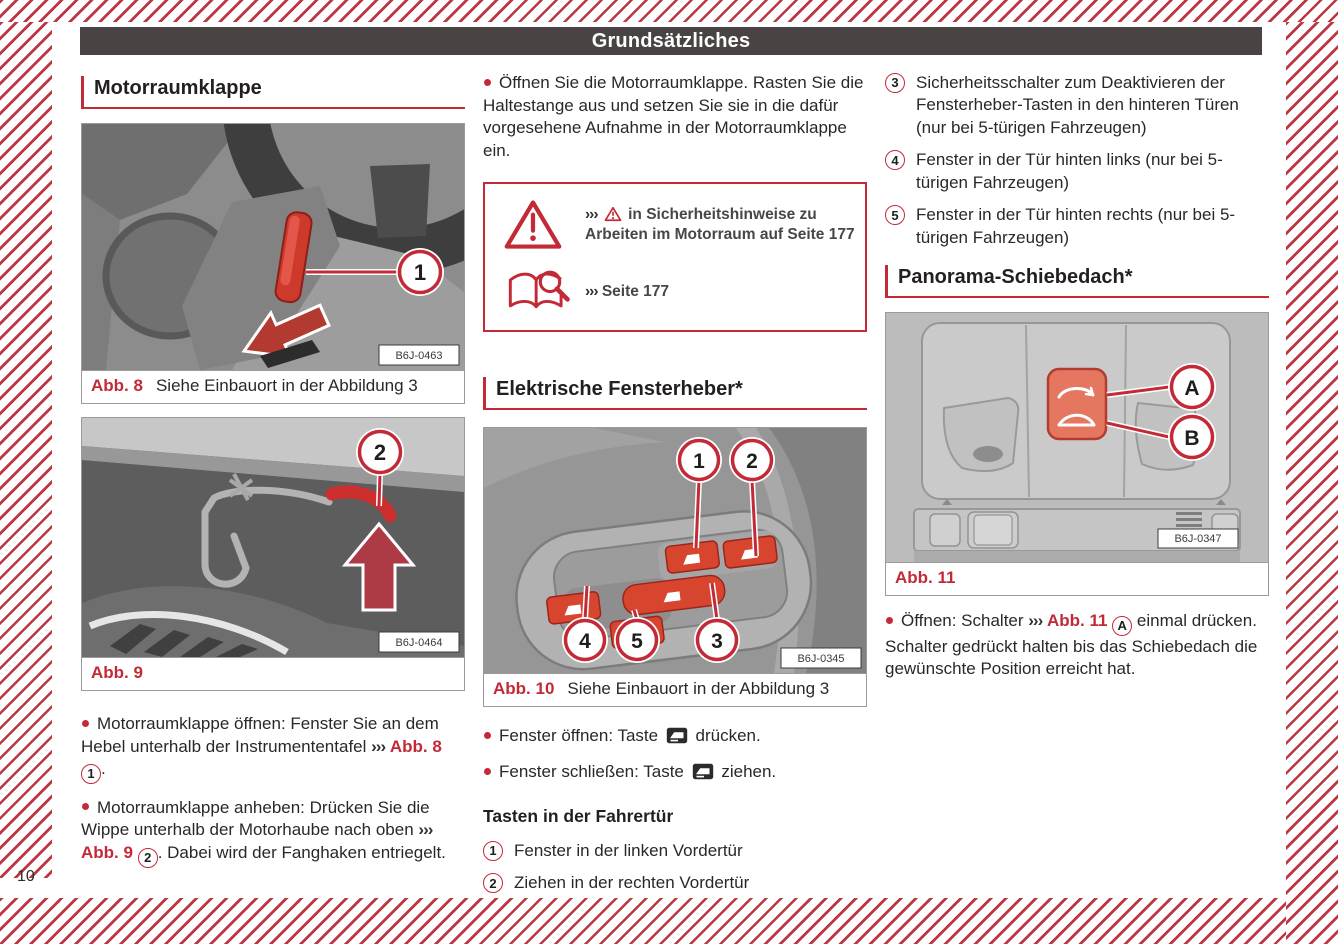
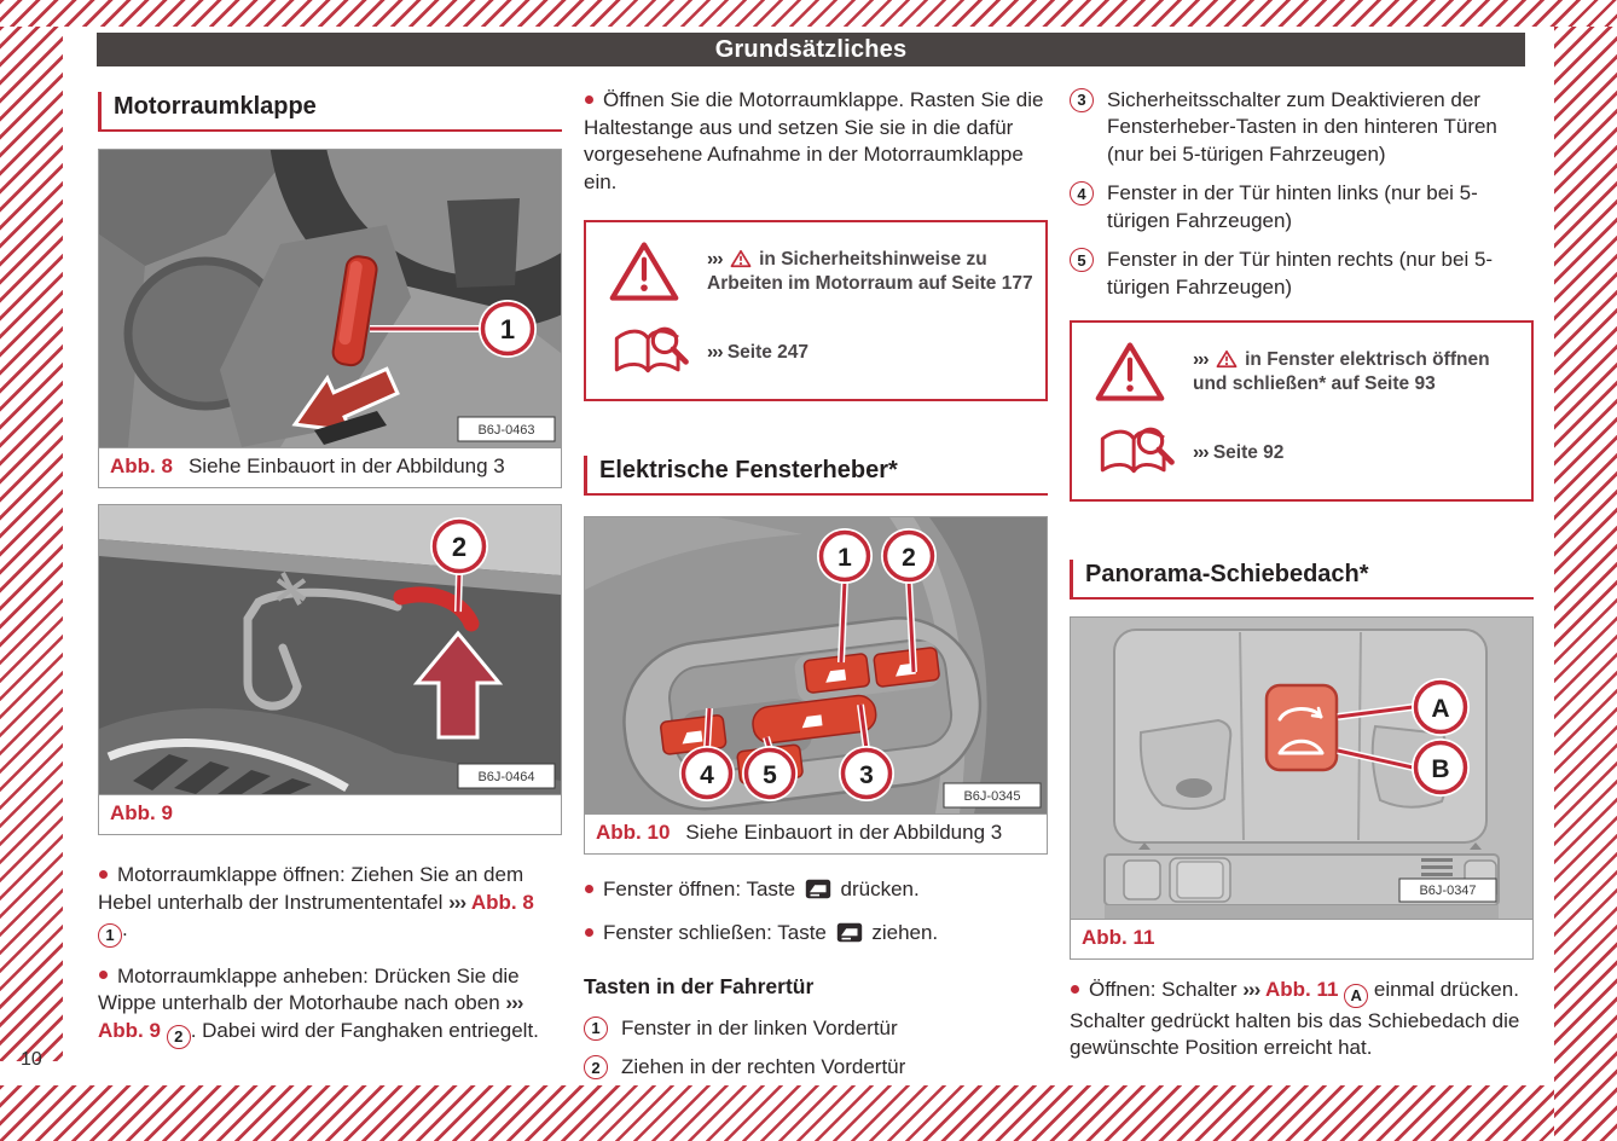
  Grundsätzliches
  Motorraumklappe
  1
  B6J-0463
  Abb. 8
  Siehe Einbauort in der Abbildung 3
  2
  B6J-0464
  Abb. 9
- Motorraumklappe öffnen: Fenster Sie an dem Hebel unterhalb der Instrumententafel ››› Abb. 8 1 .
+ Motorraumklappe öffnen: Ziehen Sie an dem Hebel unterhalb der Instrumententafel ››› Abb. 8 1 .
  Motorraumklappe anheben: Drücken Sie die Wippe unterhalb der Motorhaube nach oben ››› Abb. 9 2 . Dabei wird der Fanghaken entriegelt.
  Öffnen Sie die Motorraumklappe. Rasten Sie die Haltestange aus und setzen Sie sie in die dafür vorgesehene Aufnahme in der Motorraumklappe ein.
  ››› in Sicherheitshinweise zu Arbeiten im Motorraum auf Seite 177
- ››› Seite 177
+ ››› Seite 247
  Elektrische Fensterheber*
  1
  2
  4
  5
  3
  B6J-0345
  Abb. 10
  Siehe Einbauort in der Abbildung 3
  Fenster öffnen: Taste drücken.
  Fenster schließen: Taste ziehen.
  Tasten in der Fahrertür
  1
  Fenster in der linken Vordertür
  2
  Ziehen in der rechten Vordertür
  3
  Sicherheitsschalter zum Deaktivieren der Fensterheber-Tasten in den hinteren Türen (nur bei 5-türigen Fahrzeugen)
  4
  Fenster in der Tür hinten links (nur bei 5-türigen Fahrzeugen)
  5
  Fenster in der Tür hinten rechts (nur bei 5-türigen Fahrzeugen)
+ ››› in Fenster elektrisch öffnen und schließen* auf Seite 93
+ ››› Seite 92
  Panorama-Schiebedach*
  A
  B
  B6J-0347
  Abb. 11
  Öffnen: Schalter ››› Abb. 11 A einmal drücken. Schalter gedrückt halten bis das Schiebedach die gewünschte Position erreicht hat.
  10
